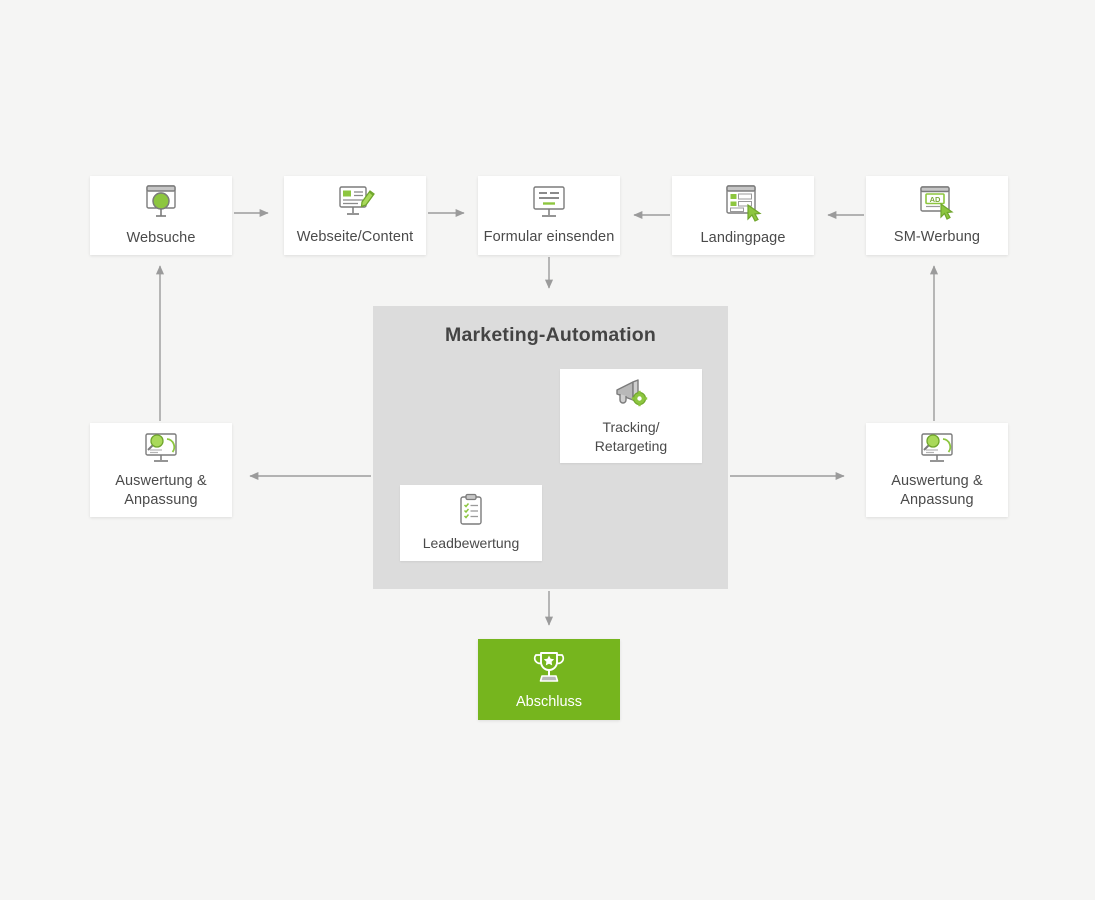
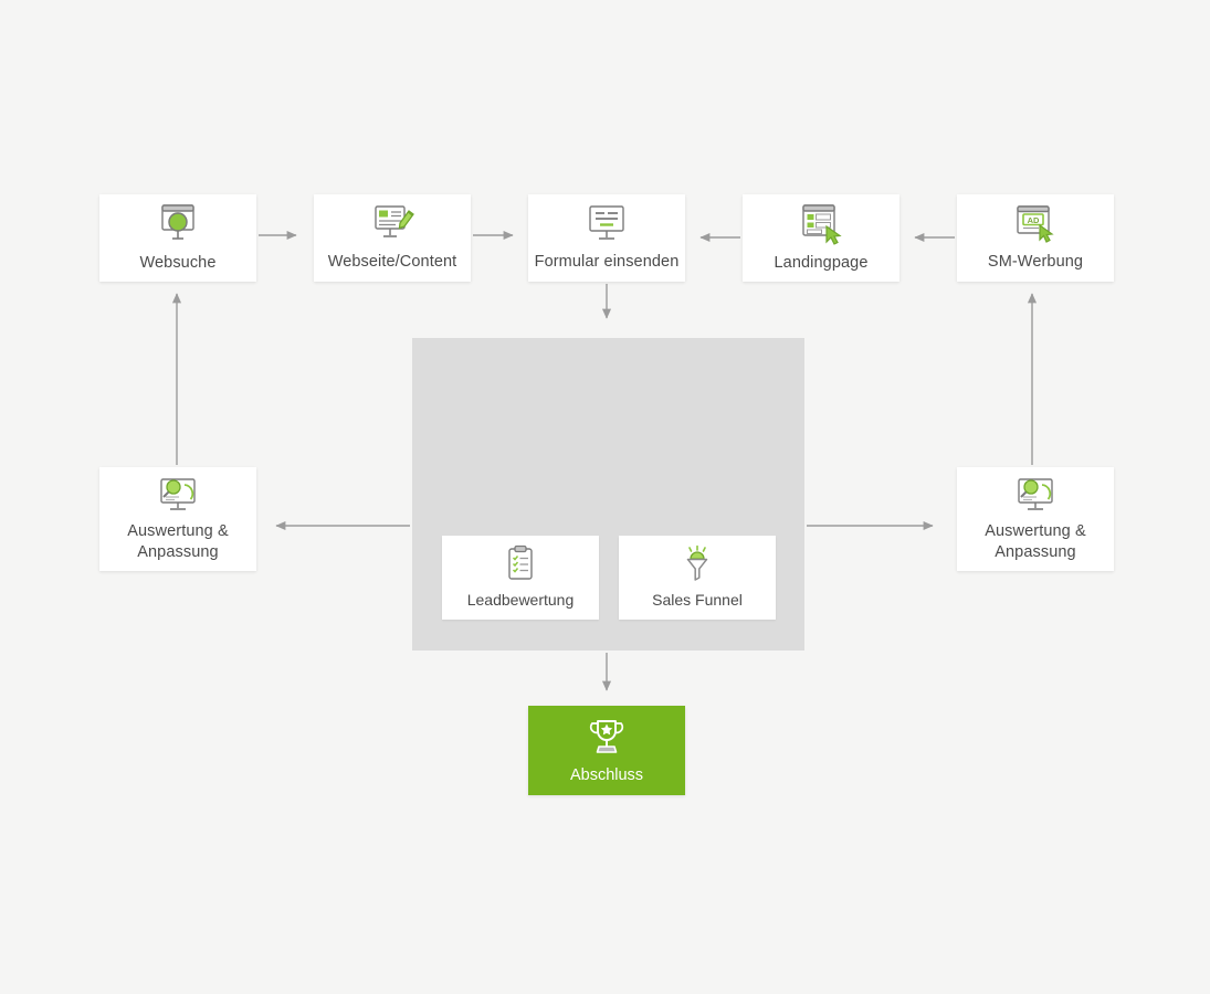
  Websuche
  Webseite/Content
  Formular einsenden
  Landingpage
  AD
  SM-Werbung
  Auswertung &
  Anpassung
  Auswertung &
  Anpassung
- Marketing-Automation
- Tracking/
- Retargeting
  Leadbewertung
+ Sales Funnel
  Abschluss
